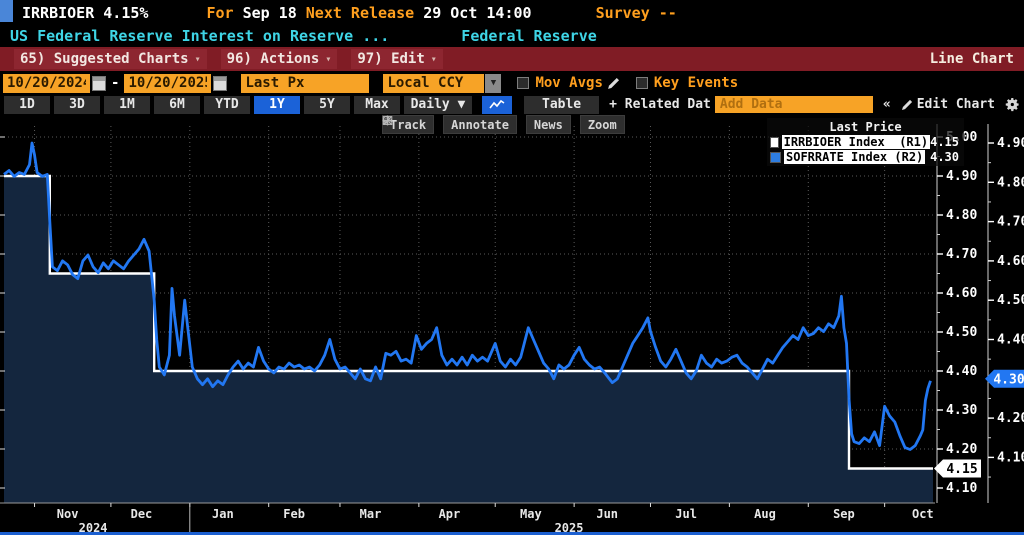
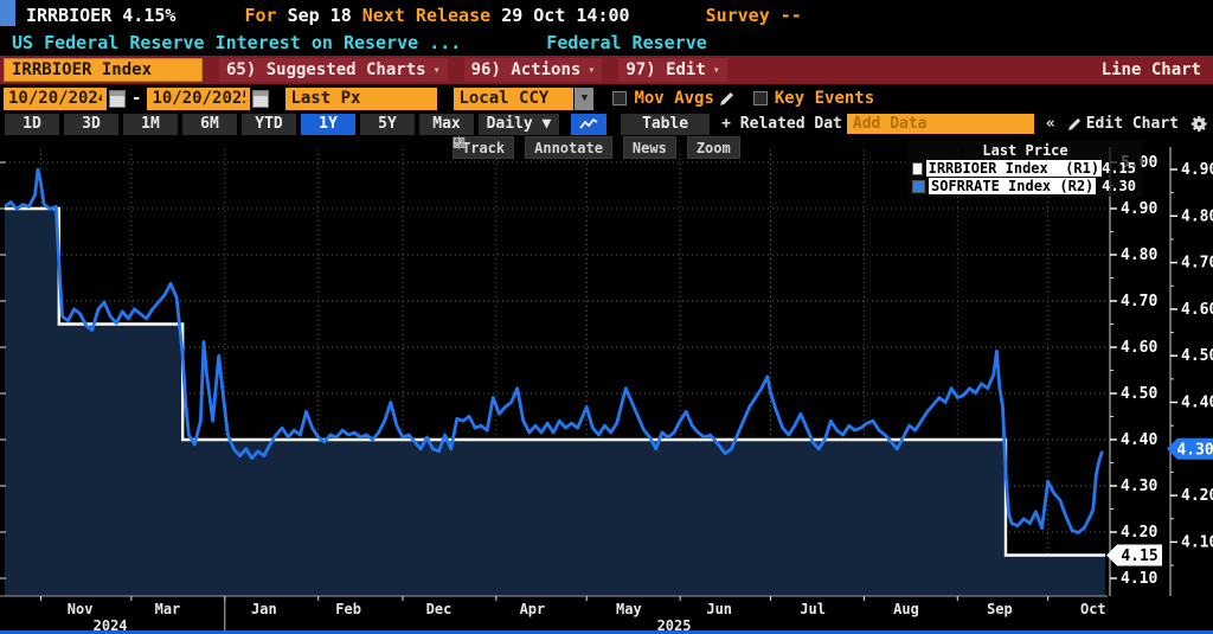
  IRRBIOER
  4.15%
  For
  Sep 18
  Next Release
  29 Oct 14:00
  Survey
  --
  US Federal Reserve Interest on Reserve ...
  Federal Reserve
+ IRRBIOER Index
  65) Suggested Charts
  ▾
  96) Actions
  ▾
  97) Edit
  ▾
  Line Chart
  10/20/202
  -
  10/20/202
  Last Px
  Local CCY
  ▼
  Mov Avgs
  Key Events
  1D
  3D
  1M
  6M
  YTD
  1Y
  5Y
  Max
  Daily ▼
  Table
  + Related Dat
  Add Data
  «
  Edit Chart
  5.00
  4.90
  4.80
  4.70
  4.60
  4.50
  4.40
  4.30
  4.20
  4.10
  4.9
  4.8
  4.7
  4.6
  4.5
  4.4
  4.2
  4.1
  4.15
  4.30
  Nov
- Dec
+ Mar
  Jan
  Feb
- Mar
+ Dec
  Apr
  May
  Jun
  Jul
  Aug
  Sep
  Oct
  2024
  2025
  Track
  Annotate
  News
  Zoom
  Last Price
  IRRBIOER Index (R1)
  4.15
  SOFRRATE Index (R2)
  4.30
